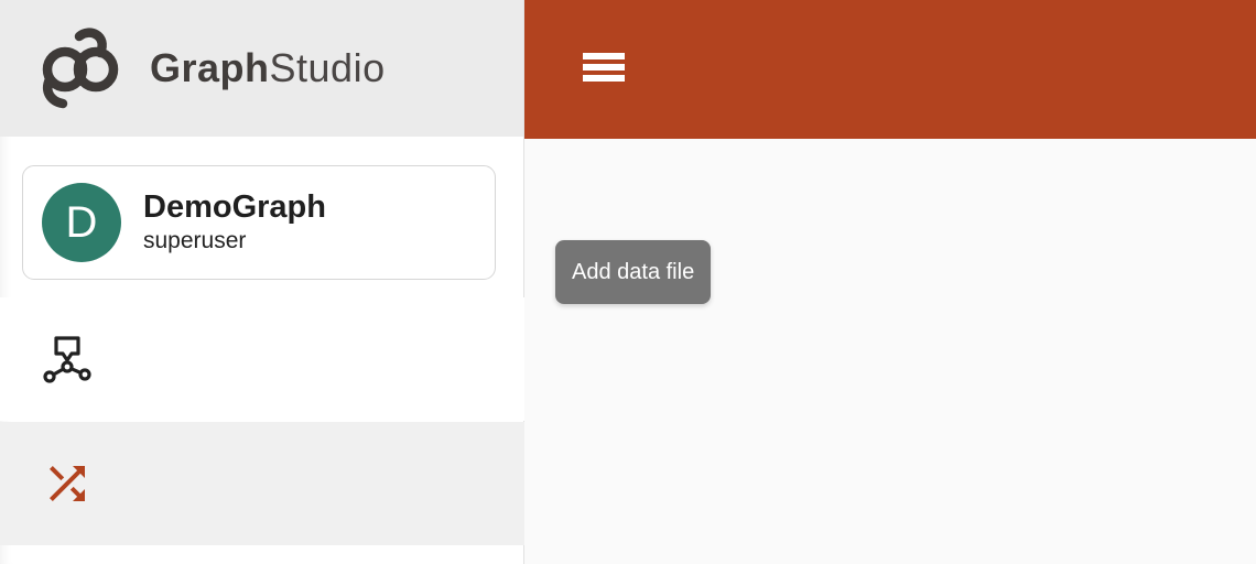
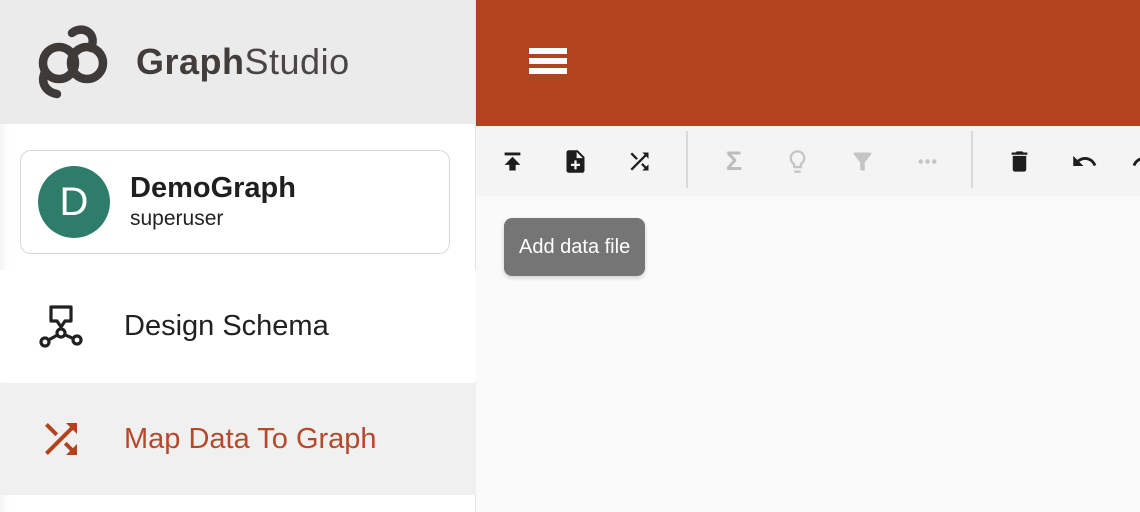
  Graph
  Studio
  D
  DemoGraph
  superuser
+ Design Schema
+ Map Data To Graph
+ Σ
  Add data file
